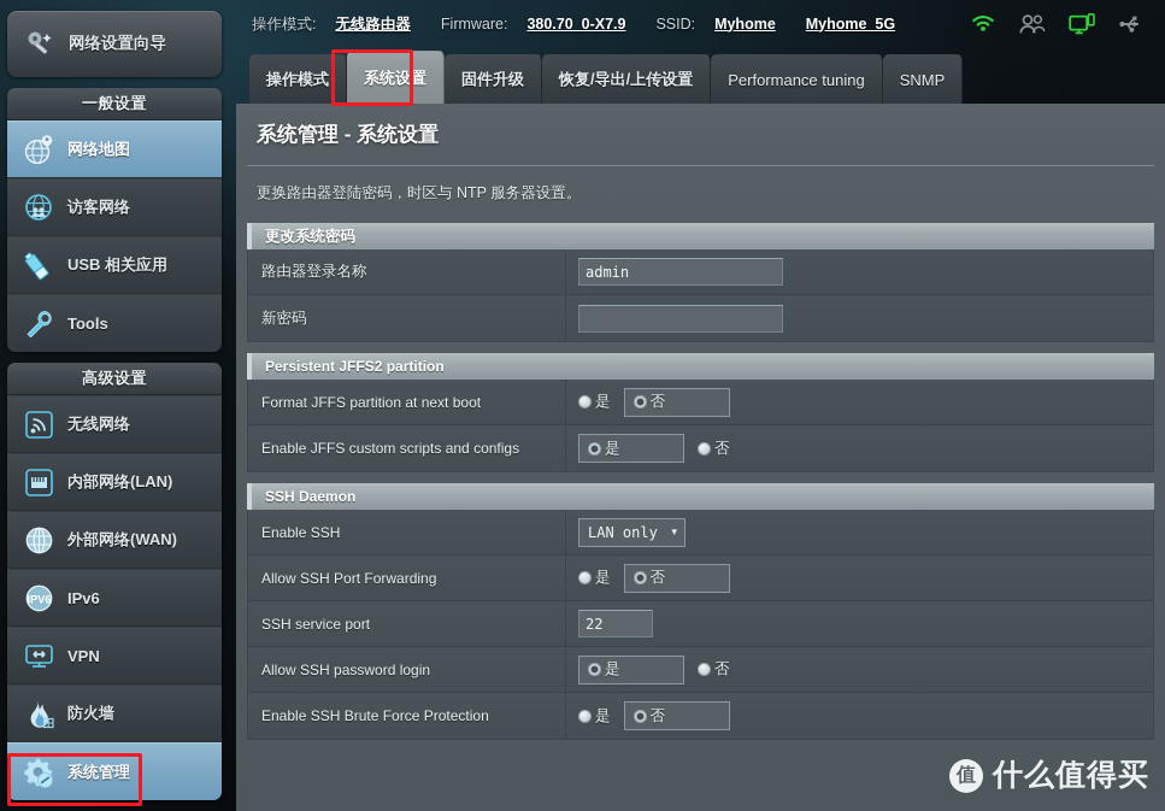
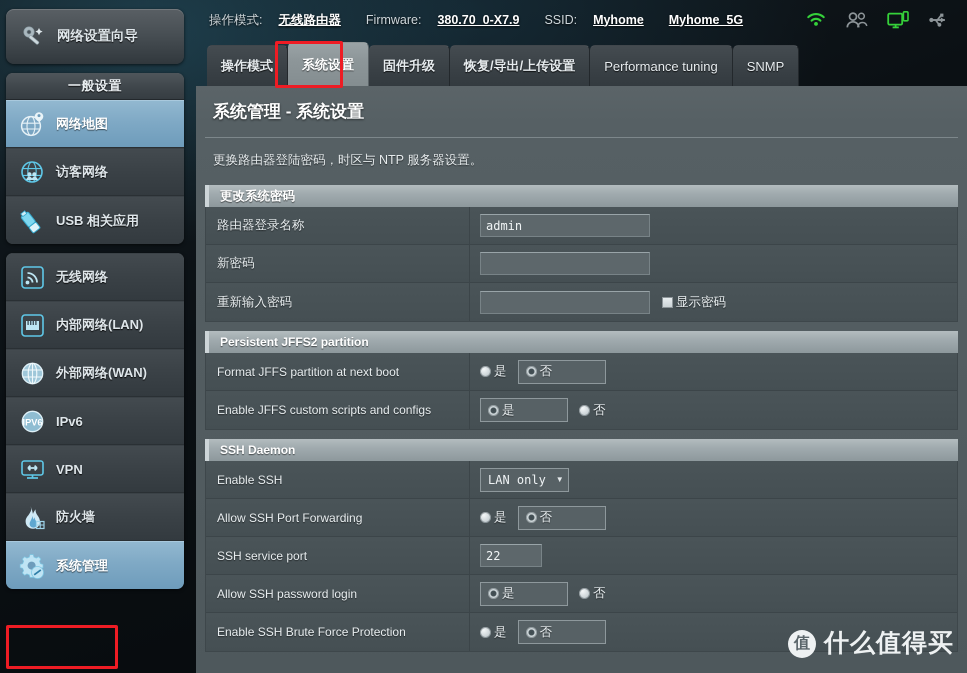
  网络设置向导
  一般设置
  网络地图
  访客网络
  USB 相关应用
- Tools
- 高级设置
  无线网络
  内部网络(LAN)
  外部网络(WAN)
  IPV6
  IPv6
  VPN
  防火墙
  系统管理
  操作模式: 无线路由器 Firmware: 380.70_0-X7.9 SSID: Myhome Myhome_5G
  操作模式
  系统设置
  固件升级
  恢复/导出/上传设置
  Performance tuning
  SNMP
  系统管理 - 系统设置
  更换路由器登陆密码，时区与 NTP 服务器设置。
  更改系统密码
  路由器登录名称
  admin
  新密码
+ 重新输入密码
+ 显示密码
  Persistent JFFS2 partition
  Format JFFS partition at next boot
  是
  否
  Enable JFFS custom scripts and configs
  是
  否
  SSH Daemon
  Enable SSH
  LAN only
  ▼
  Allow SSH Port Forwarding
  是
  否
  SSH service port
  22
  Allow SSH password login
  是
  否
  Enable SSH Brute Force Protection
  是
  否
  值
  什么值得买
